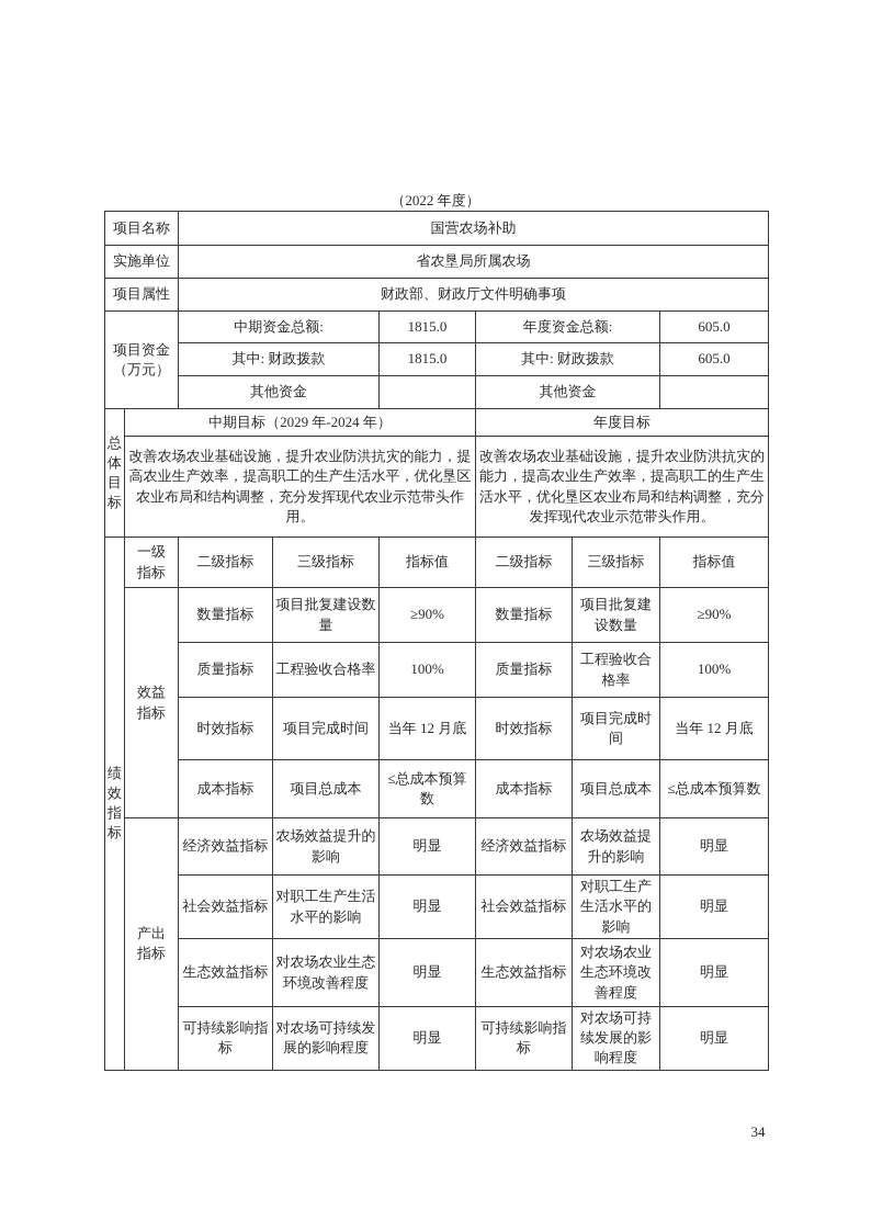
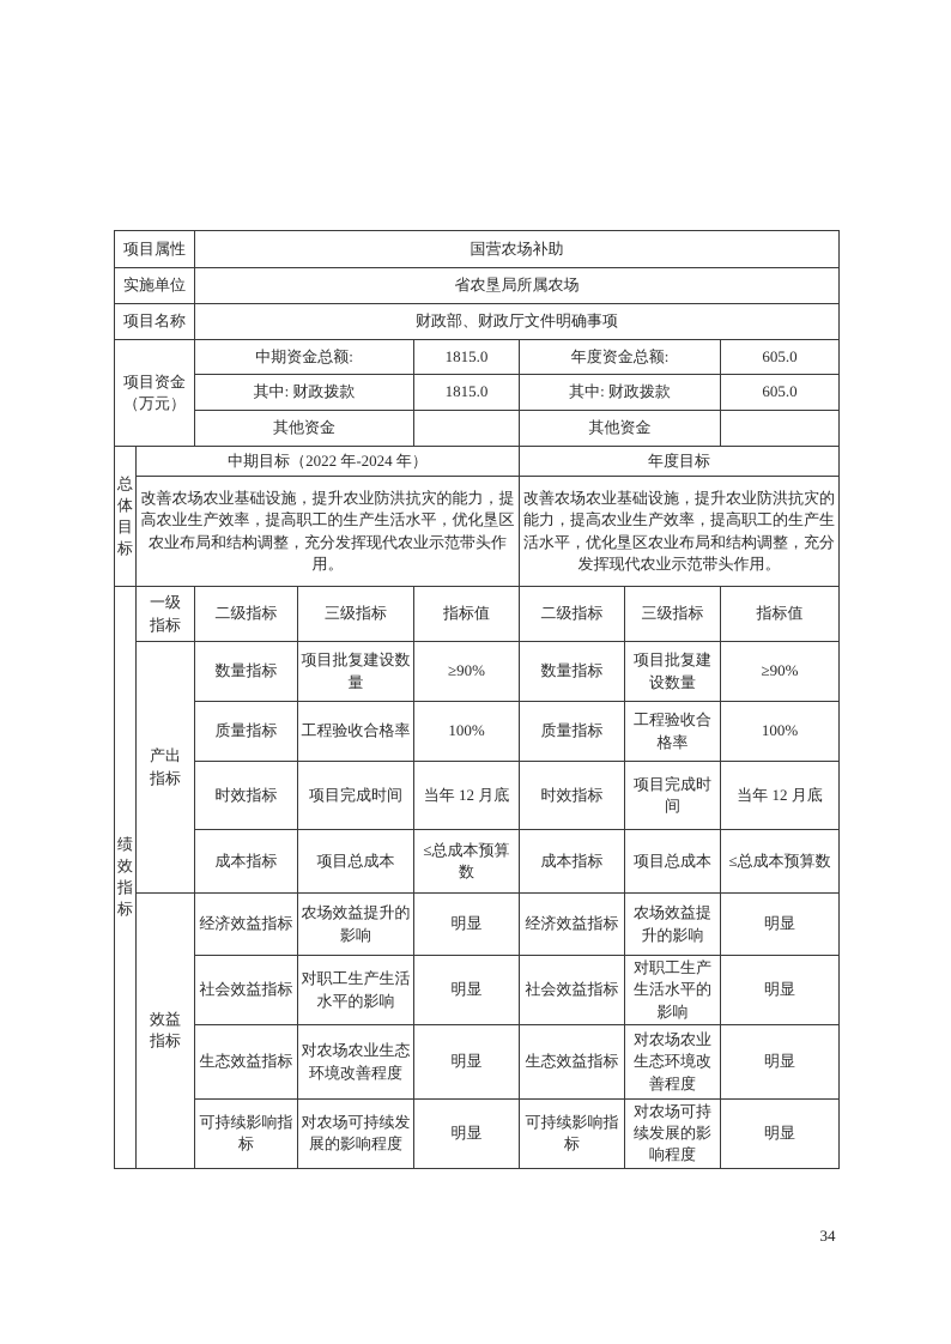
- （2022 年度）
- 项目名称	国营农场补助
+ 项目属性	国营农场补助
  实施单位	省农垦局所属农场
- 项目属性	财政部、财政厅文件明确事项
+ 项目名称	财政部、财政厅文件明确事项
  项目资金 （万元）	中期资金总额:	1815.0	年度资金总额:	605.0
  其中: 财政拨款	1815.0	其中: 财政拨款	605.0
  其他资金		其他资金
- 总体目标	中期目标（2029 年-2024 年）	年度目标
+ 总体目标	中期目标（2022 年-2024 年）	年度目标
  改善农场农业基础设施，提升农业防洪抗灾的能力，提高农业生产效率，提高职工的生产生活水平，优化垦区农业布局和结构调整，充分发挥现代农业示范带头作用。	改善农场农业基础设施，提升农业防洪抗灾的能力，提高农业生产效率，提高职工的生产生活水平，优化垦区农业布局和结构调整，充分发挥现代农业示范带头作用。
  绩效指标	一级 指标	二级指标	三级指标	指标值	二级指标	三级指标	指标值
- 效益 指标	数量指标	项目批复建设数量	≥90%	数量指标	项目批复建设数量	≥90%
+ 产出 指标	数量指标	项目批复建设数量	≥90%	数量指标	项目批复建设数量	≥90%
  质量指标	工程验收合格率	100%	质量指标	工程验收合格率	100%
  时效指标	项目完成时间	当年 12 月底	时效指标	项目完成时间	当年 12 月底
  成本指标	项目总成本	≤总成本预算数	成本指标	项目总成本	≤总成本预算数
- 产出 指标	经济效益指标	农场效益提升的影响	明显	经济效益指标	农场效益提升的影响	明显
+ 效益 指标	经济效益指标	农场效益提升的影响	明显	经济效益指标	农场效益提升的影响	明显
  社会效益指标	对职工生产生活水平的影响	明显	社会效益指标	对职工生产生活水平的影响	明显
  生态效益指标	对农场农业生态环境改善程度	明显	生态效益指标	对农场农业生态环境改善程度	明显
  可持续影响指标	对农场可持续发展的影响程度	明显	可持续影响指标	对农场可持续发展的影响程度	明显
  34
